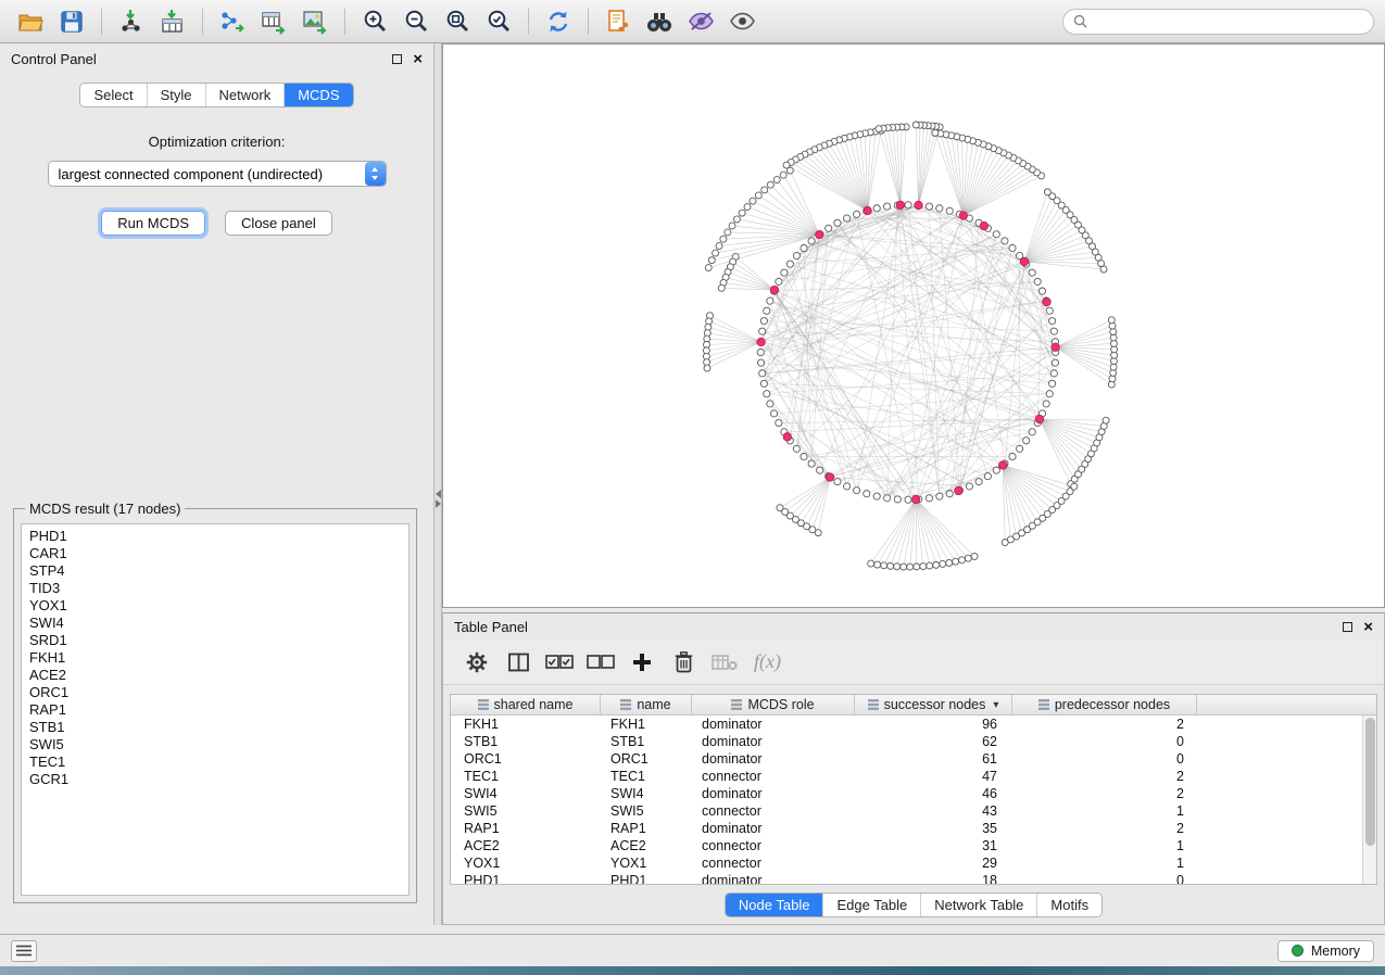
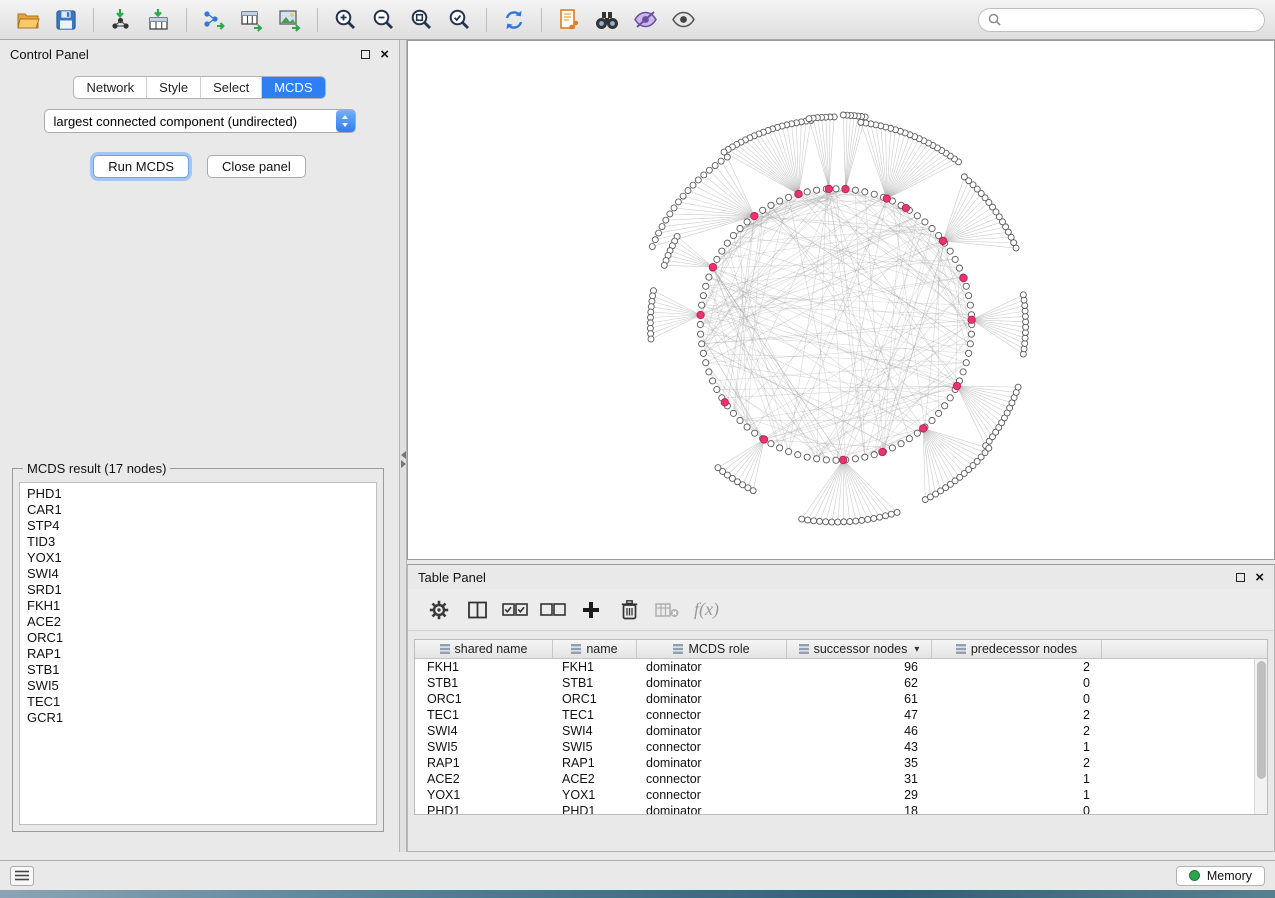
  Control Panel
  ×
- Select
+ Network
  Style
- Network
+ Select
  MCDS
- Optimization criterion:
  largest connected component (undirected)
  Run MCDS
  Close panel
  MCDS result (17 nodes)
  PHD1
  CAR1
  STP4
  TID3
  YOX1
  SWI4
  SRD1
  FKH1
  ACE2
  ORC1
  RAP1
  STB1
  SWI5
  TEC1
  GCR1
  Table Panel
  ×
  f(x)
  shared name
  name
  MCDS role
  successor nodes
  ▾
  predecessor nodes
  FKH1
  FKH1
  dominator
  96
  2
  STB1
  STB1
  dominator
  62
  0
  ORC1
  ORC1
  dominator
  61
  0
  TEC1
  TEC1
  connector
  47
  2
  SWI4
  SWI4
  dominator
  46
  2
  SWI5
  SWI5
  connector
  43
  1
  RAP1
  RAP1
  dominator
  35
  2
  ACE2
  ACE2
  connector
  31
  1
  YOX1
  YOX1
  connector
  29
  1
  PHD1
  PHD1
  dominator
  18
  0
- Node Table
- Edge Table
- Network Table
- Motifs
  Memory
